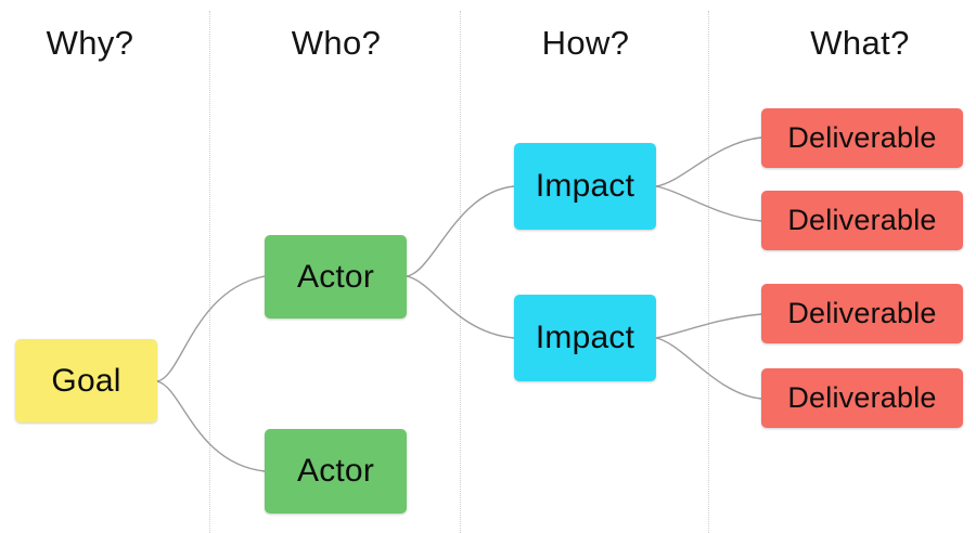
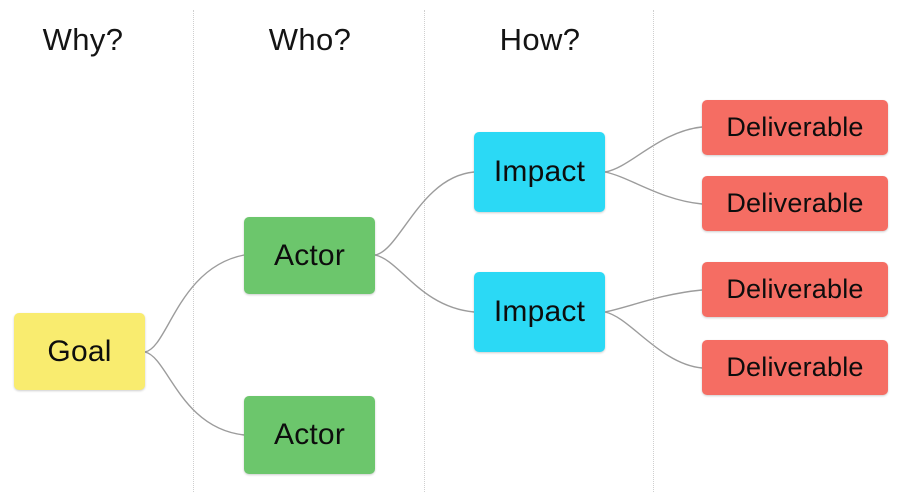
  Why?
  Who?
  How?
- What?
  Goal
  Actor
  Actor
  Impact
  Impact
  Deliverable
  Deliverable
  Deliverable
  Deliverable
